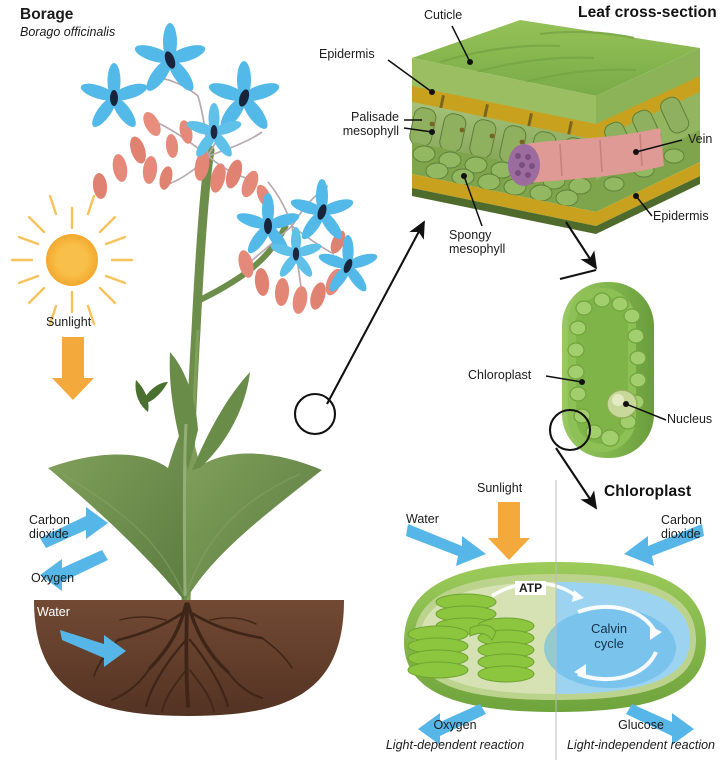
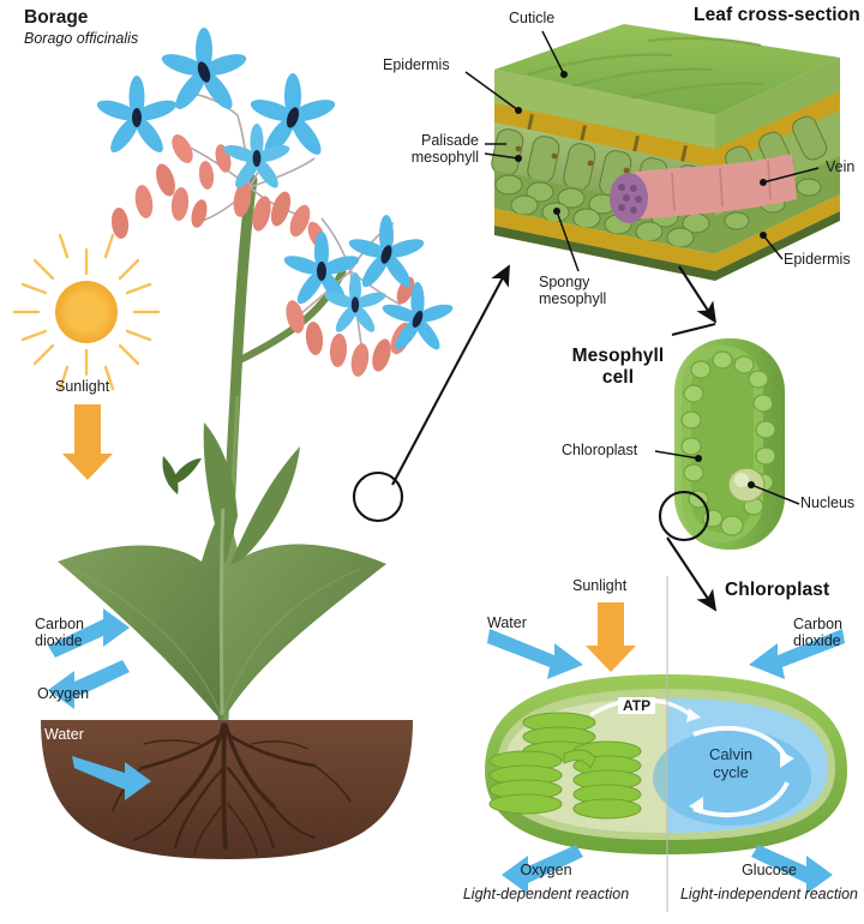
  Borage
  Borago officinalis
  Sunlight
  Carbon
  dioxide
  Oxygen
  Water
  Leaf cross-section
  Cuticle
  Epidermis
  Palisade
  mesophyll
  Spongy
  mesophyll
  Vein
  Epidermis
+ Mesophyll
+ cell
  Chloroplast
  Nucleus
  Chloroplast
  Water
  Sunlight
  Carbon
  dioxide
  ATP
  Calvin
  cycle
  Oxygen
  Light-dependent reaction
  Glucose
  Light-independent reaction
